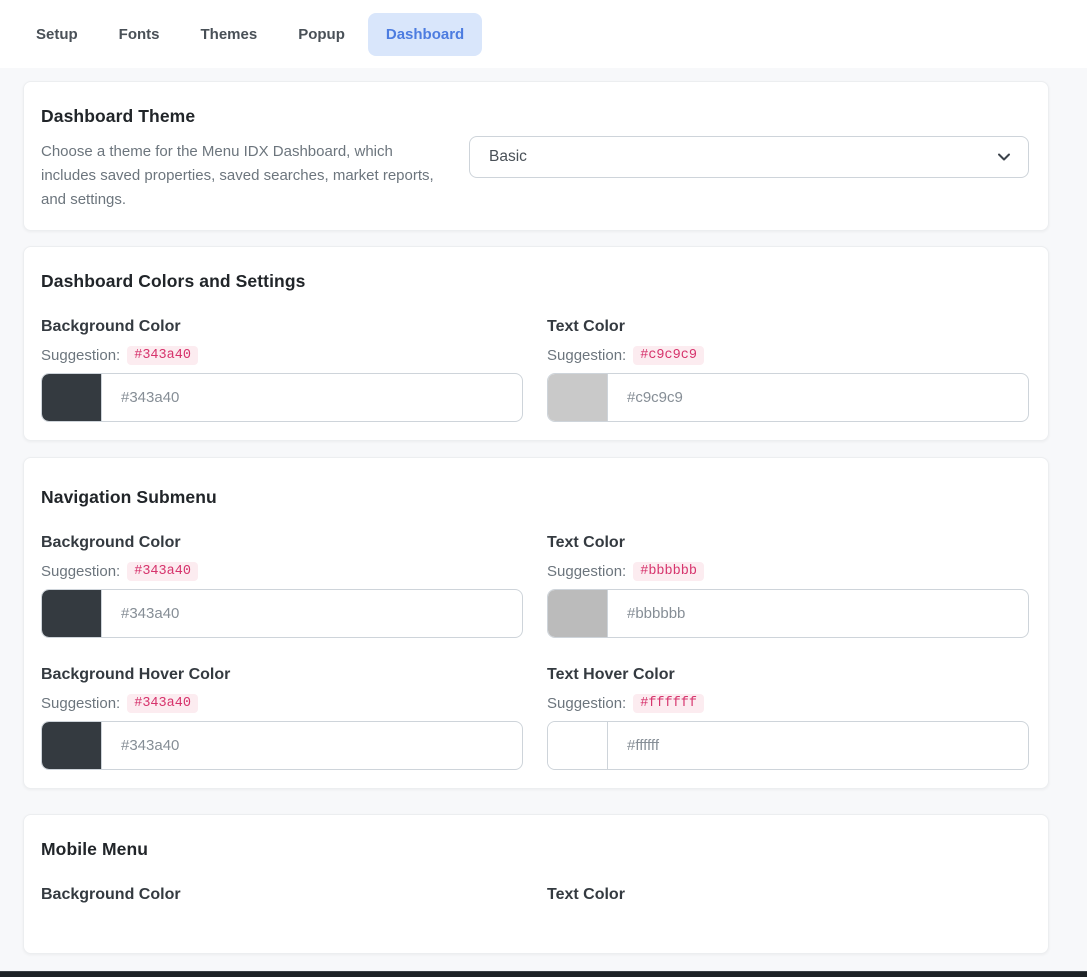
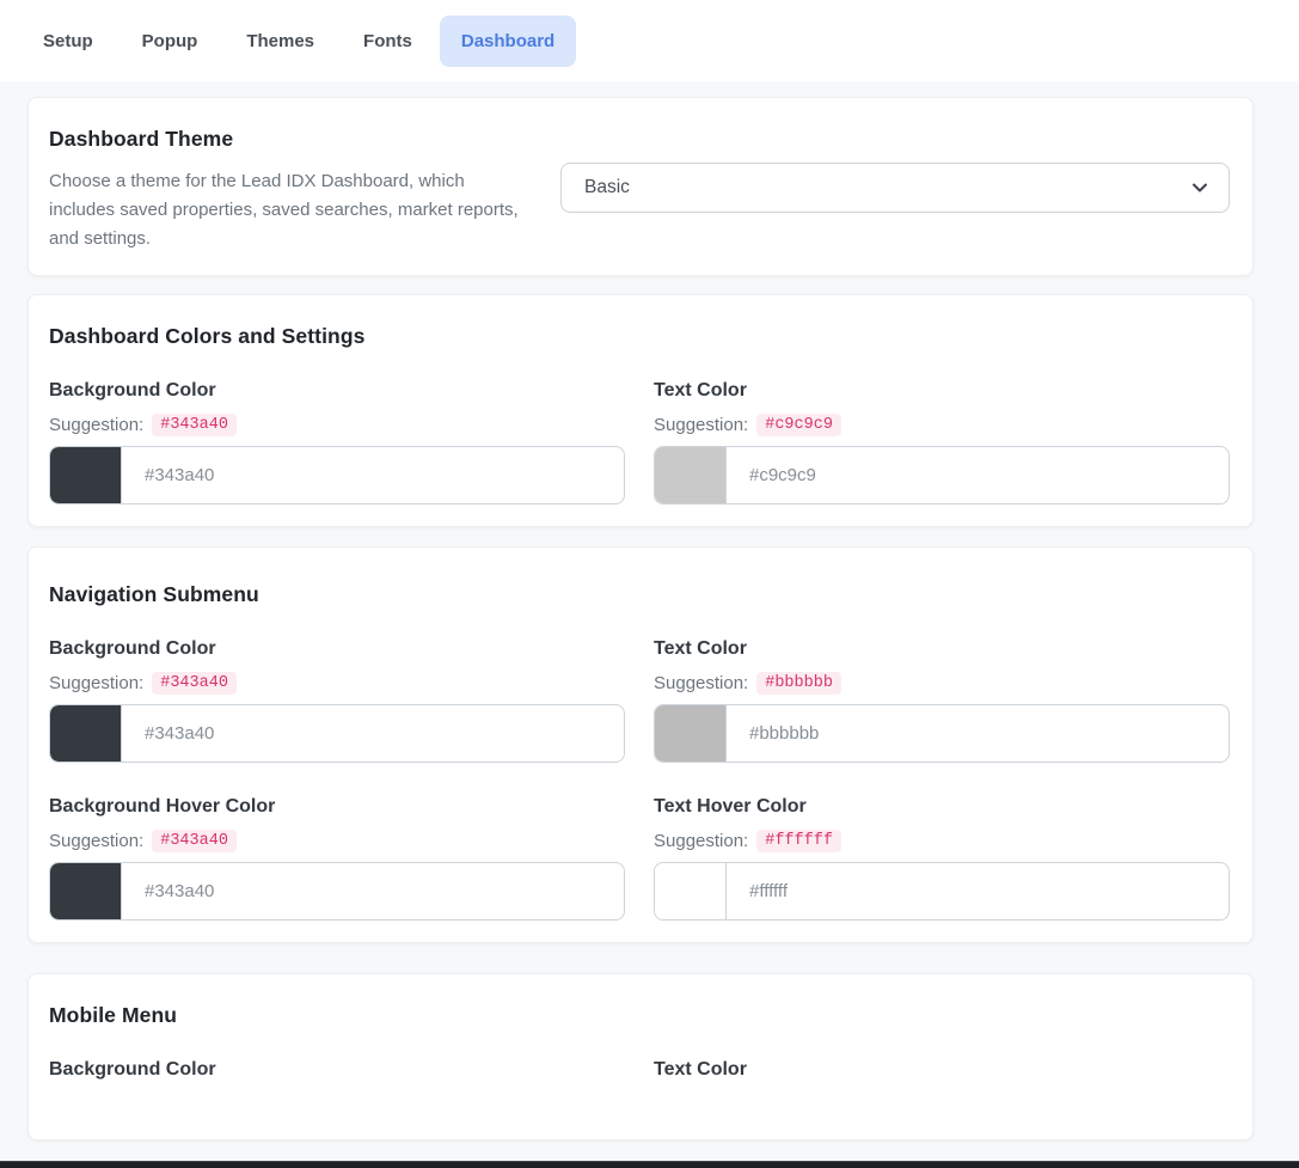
  Setup
- Fonts
+ Popup
  Themes
- Popup
+ Fonts
  Dashboard
  Dashboard Theme
- Choose a theme for the Menu IDX Dashboard, which includes saved properties, saved searches, market reports, and settings.
+ Choose a theme for the Lead IDX Dashboard, which includes saved properties, saved searches, market reports, and settings.
  Basic
  Dashboard Colors and Settings
  Background Color
  Suggestion:
  #343a40
  #343a40
  Text Color
  Suggestion:
  #c9c9c9
  #c9c9c9
  Navigation Submenu
  Background Color
  Suggestion:
  #343a40
  #343a40
  Text Color
  Suggestion:
  #bbbbbb
  #bbbbbb
  Background Hover Color
  Suggestion:
  #343a40
  #343a40
  Text Hover Color
  Suggestion:
  #ffffff
  #ffffff
  Mobile Menu
  Background Color
  Text Color
